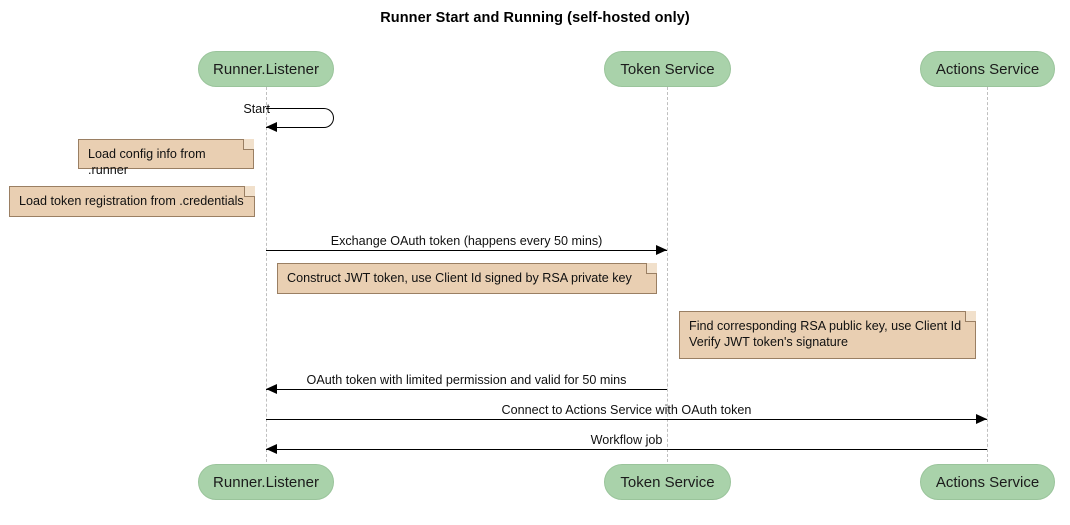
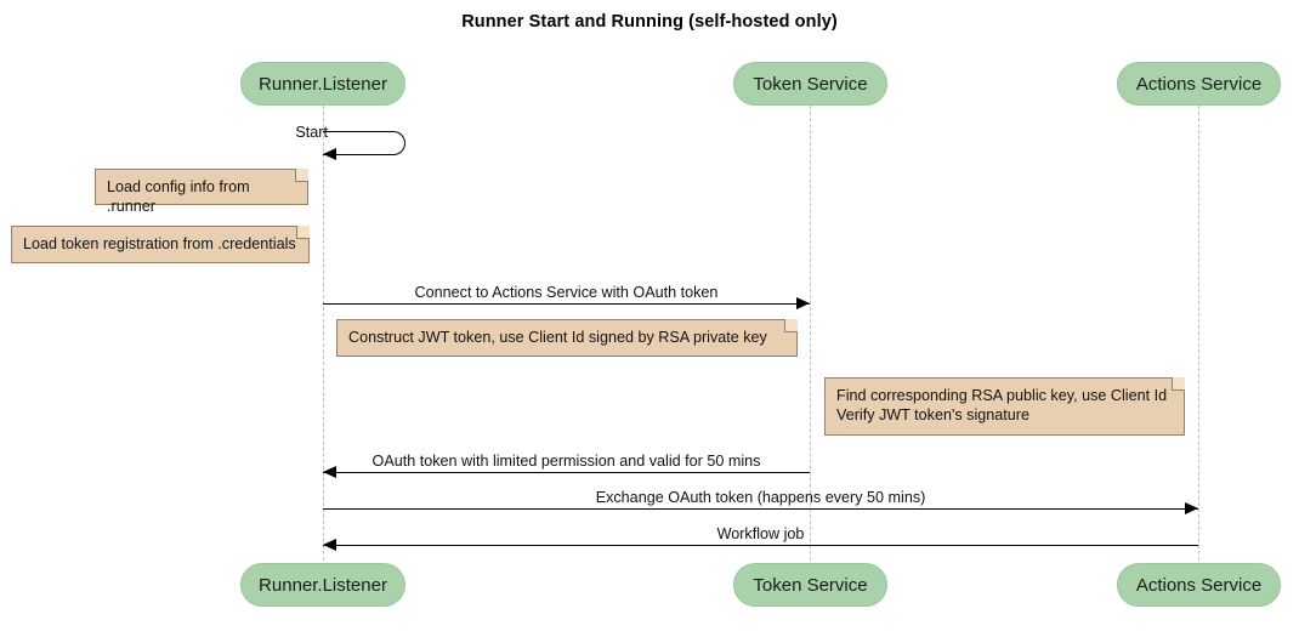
  Runner Start and Running (self-hosted only)
  Runner.Listener
  Token Service
  Actions Service
  Start
  Load config info from .runner
  Load token registration from .credentials
- Exchange OAuth token (happens every 50 mins)
+ Connect to Actions Service with OAuth token
  Construct JWT token, use Client Id signed by RSA private key
  Find corresponding RSA public key, use Client Id
  Verify JWT token's signature
  OAuth token with limited permission and valid for 50 mins
- Connect to Actions Service with OAuth token
+ Exchange OAuth token (happens every 50 mins)
  Workflow job
  Runner.Listener
  Token Service
  Actions Service
